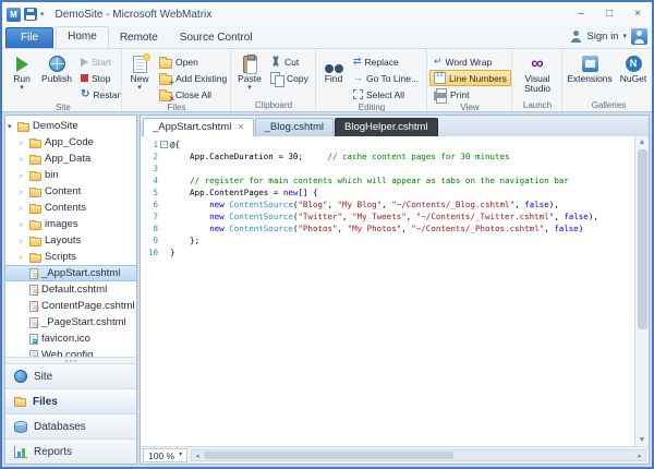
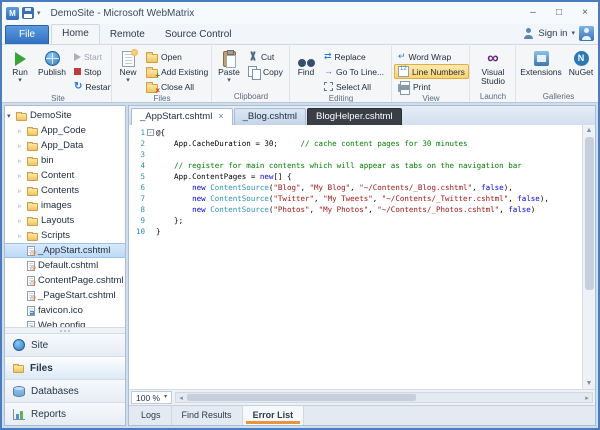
  M
  DemoSite - Microsoft WebMatrix
  –
  □
  ×
  File
  Home
  Remote
  Source Control
  Sign in
  Run
  Publish
  Start
  Stop
  ↻
  Restar
  Site
  New
  Open
  +
  Add Existing
  ×
  Close All
  Files
  Paste
  Cut
  Copy
  Clipboard
  Find
  ⇄
  Replace
  →
  Go To Line...
  Select All
  Editing
  ↵
  Word Wrap
  Line Numbers
  Print
  View
  ∞
  Visual Studio
  Launch
  Extensions
  N
  NuGet
  Galleries
  DemoSite
  App_Code
  App_Data
  bin
  Content
  Contents
  images
  Layouts
  Scripts
  _AppStart.cshtml
  Default.cshtml
  ContentPage.cshtml
  _PageStart.cshtml
  favicon.ico
  Web.config
  Site
  Files
  Databases
  Reports
  _AppStart.cshtml
  ×
  _Blog.cshtml
  BlogHelper.cshtml
  1 - @{
  2 App.CacheDuration = 30; // cache content pages for 30 minutes
  3
  4 // register for main contents which will appear as tabs on the navigation bar
  5 App.ContentPages = new[] {
  6 new ContentSource("Blog", "My Blog", "~/Contents/_Blog.cshtml", false),
  7 new ContentSource("Twitter", "My Tweets", "~/Contents/_Twitter.cshtml", false),
  8 new ContentSource("Photos", "My Photos", "~/Contents/_Photos.cshtml", false)
  9 };
  10 }
  100 %
+ Logs
+ Find Results
+ Error List
